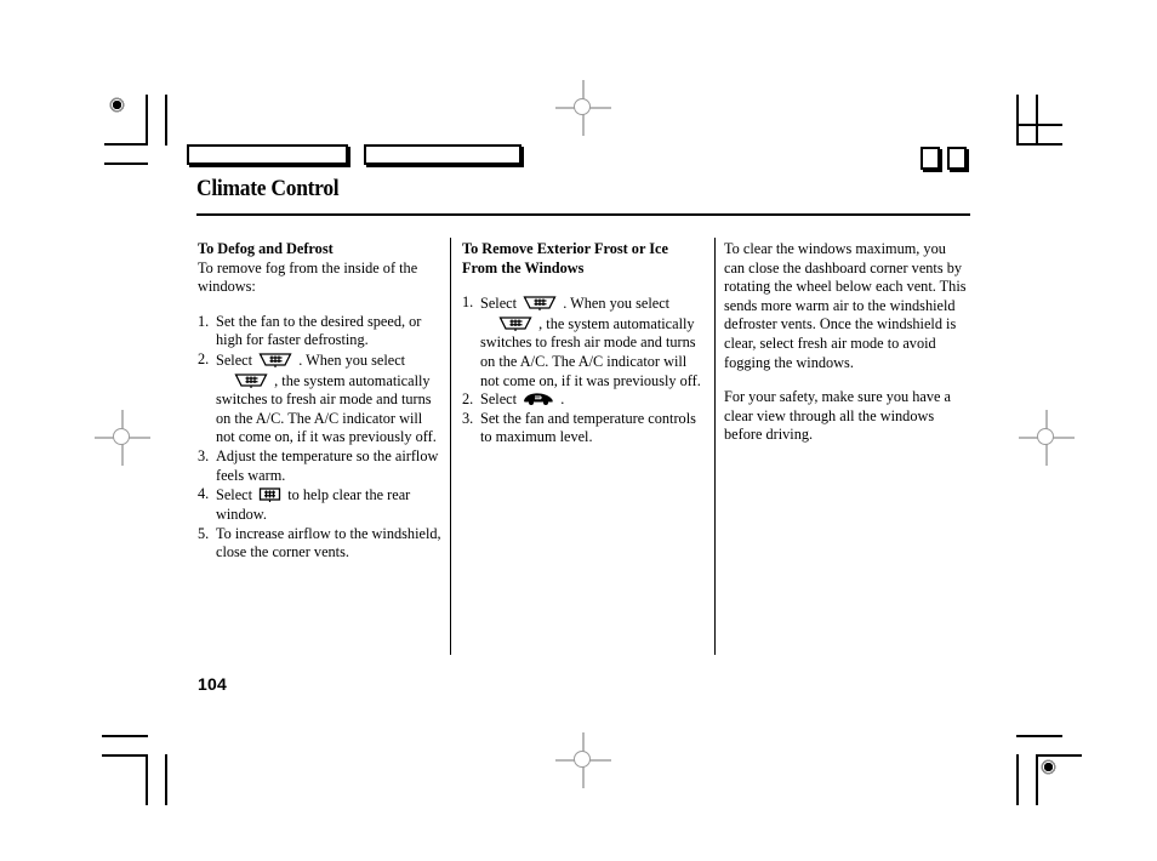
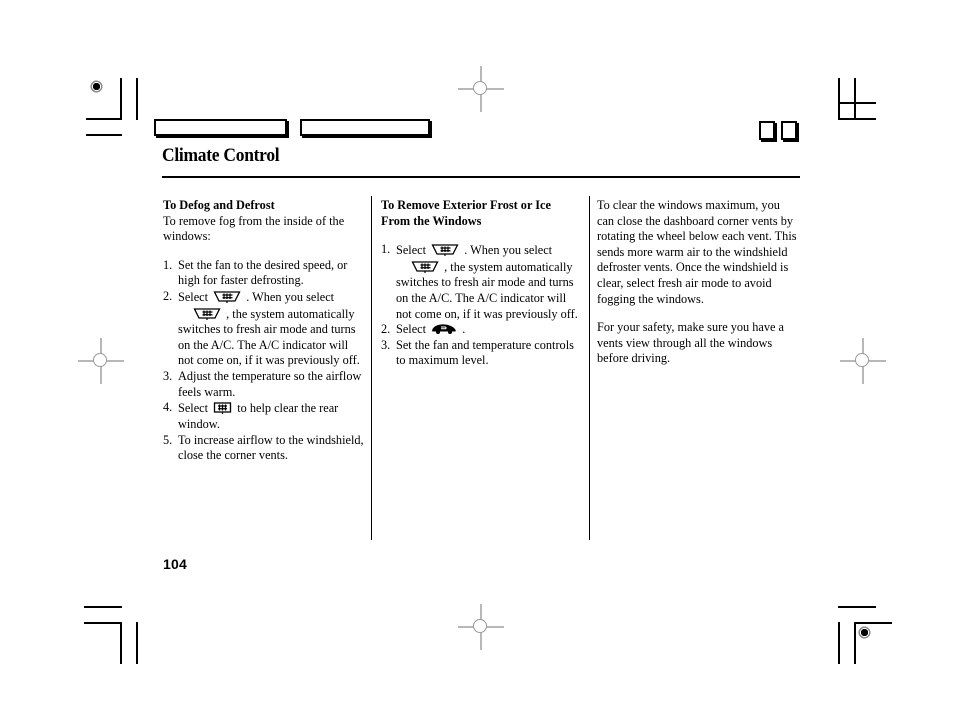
  Climate Control
  To Defog and Defrost
  To remove fog from the inside of the windows:
  1.
  Set the fan to the desired speed, or high for faster defrosting.
  2.
  Select . When you select
  , the system automatically switches to fresh air mode and turns on the A/C. The A/C indicator will not come on, if it was previously off.
  3.
  Adjust the temperature so the airflow feels warm.
  4.
  Select to help clear the rear window.
  5.
  To increase airflow to the windshield, close the corner vents.
  To Remove Exterior Frost or Ice From the Windows
  1.
  Select . When you select
  , the system automatically switches to fresh air mode and turns on the A/C. The A/C indicator will not come on, if it was previously off.
  2.
  Select .
  3.
  Set the fan and temperature controls to maximum level.
  To clear the windows maximum, you can close the dashboard corner vents by rotating the wheel below each vent. This sends more warm air to the windshield defroster vents. Once the windshield is clear, select fresh air mode to avoid fogging the windows.
- For your safety, make sure you have a clear view through all the windows before driving.
+ For your safety, make sure you have a vents view through all the windows before driving.
  104
